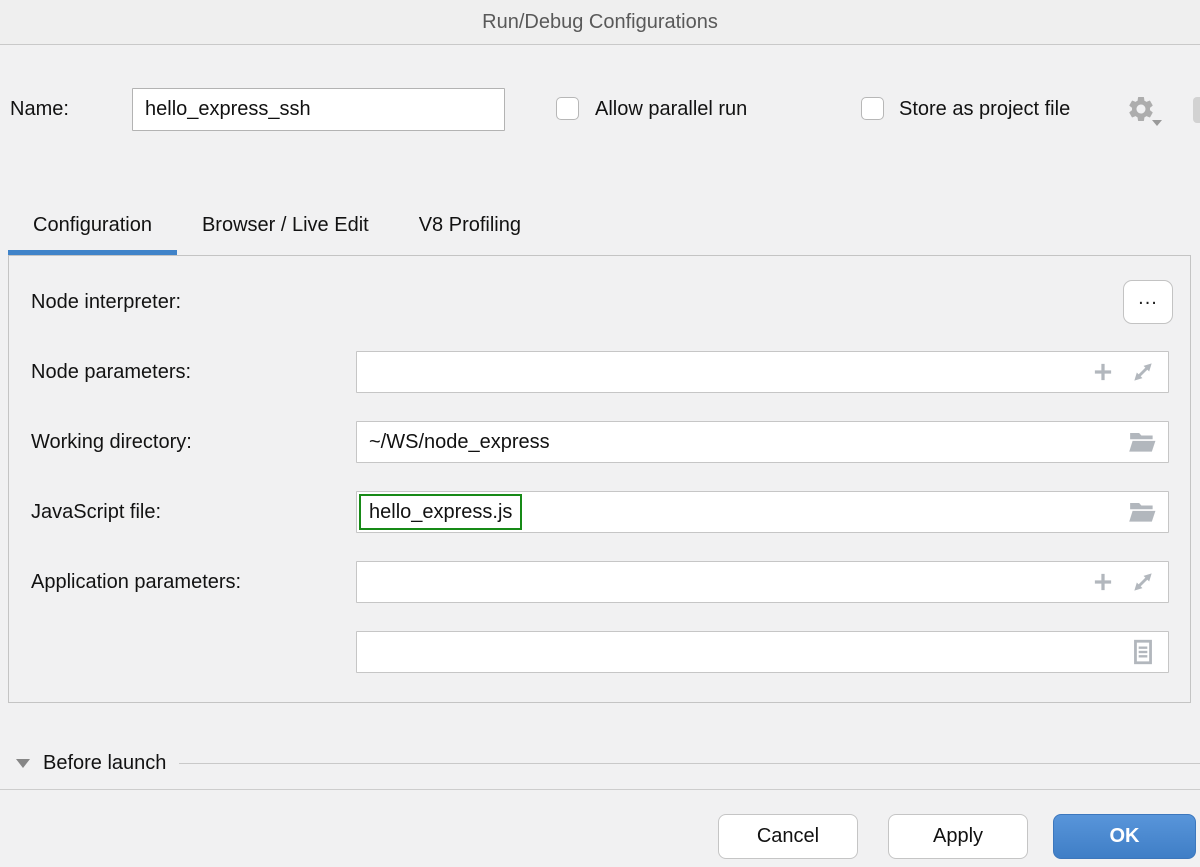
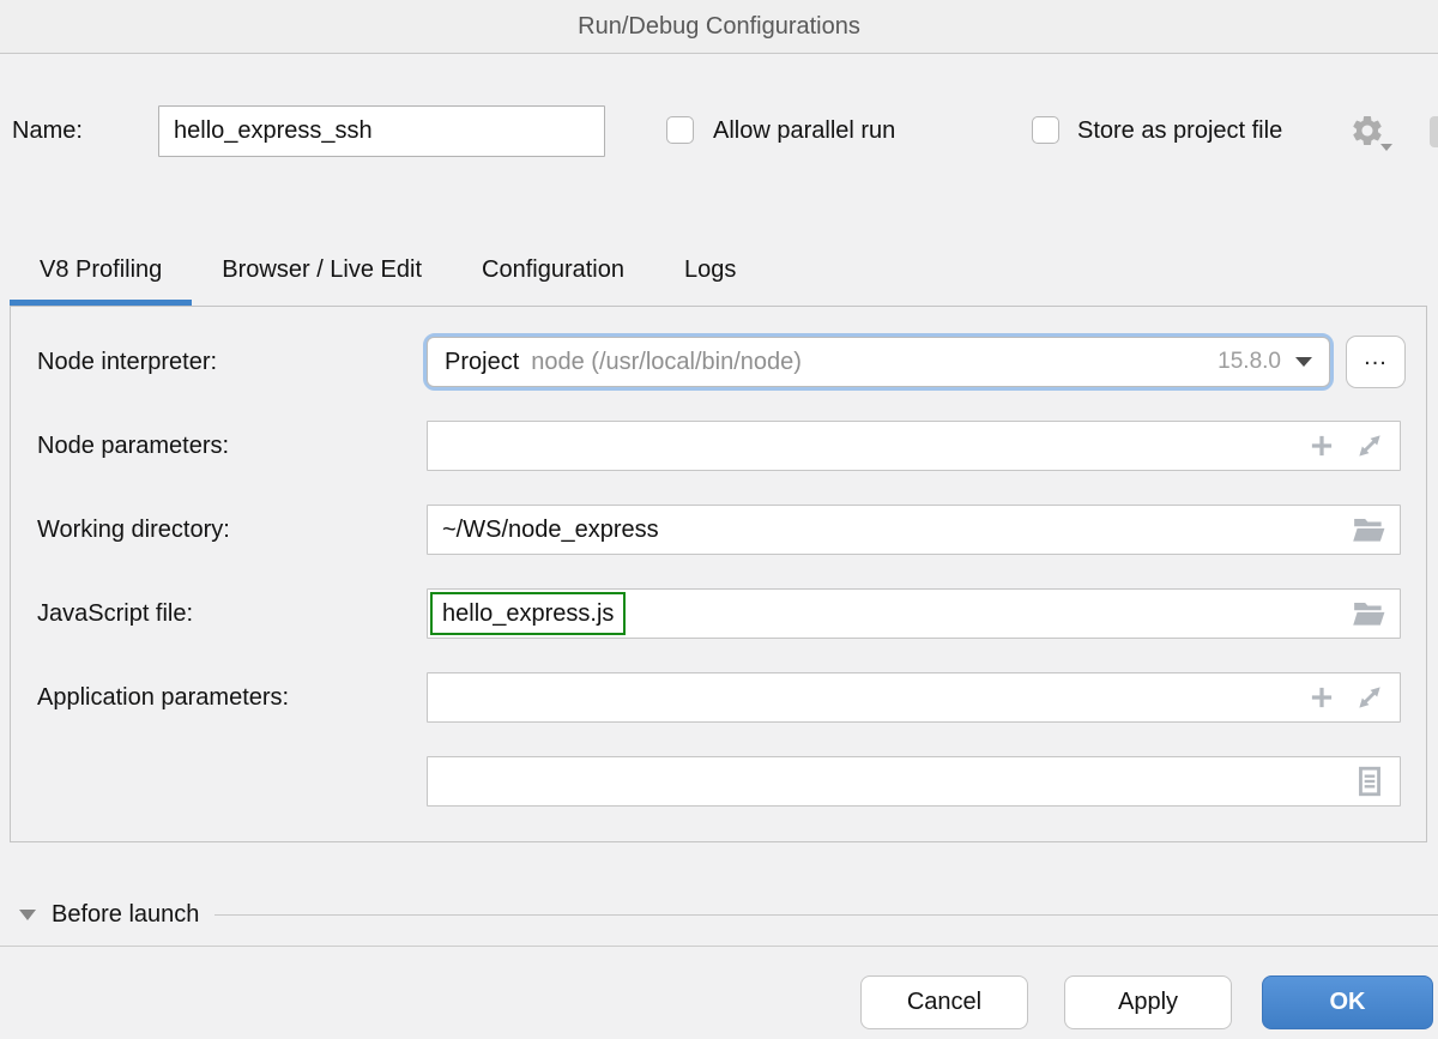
  Run/Debug Configurations
  Name:
  hello_express_ssh
  Allow parallel run
  Store as project file
- Configuration
+ V8 Profiling
  Browser / Live Edit
- V8 Profiling
+ Configuration
+ Logs
  Node interpreter:
+ Project
+ node (/usr/local/bin/node)
+ 15.8.0
  ...
  Node parameters:
  Working directory:
  ~/WS/node_express
  JavaScript file:
  hello_express.js
  Application parameters:
  Before launch
  Cancel
  Apply
  OK
